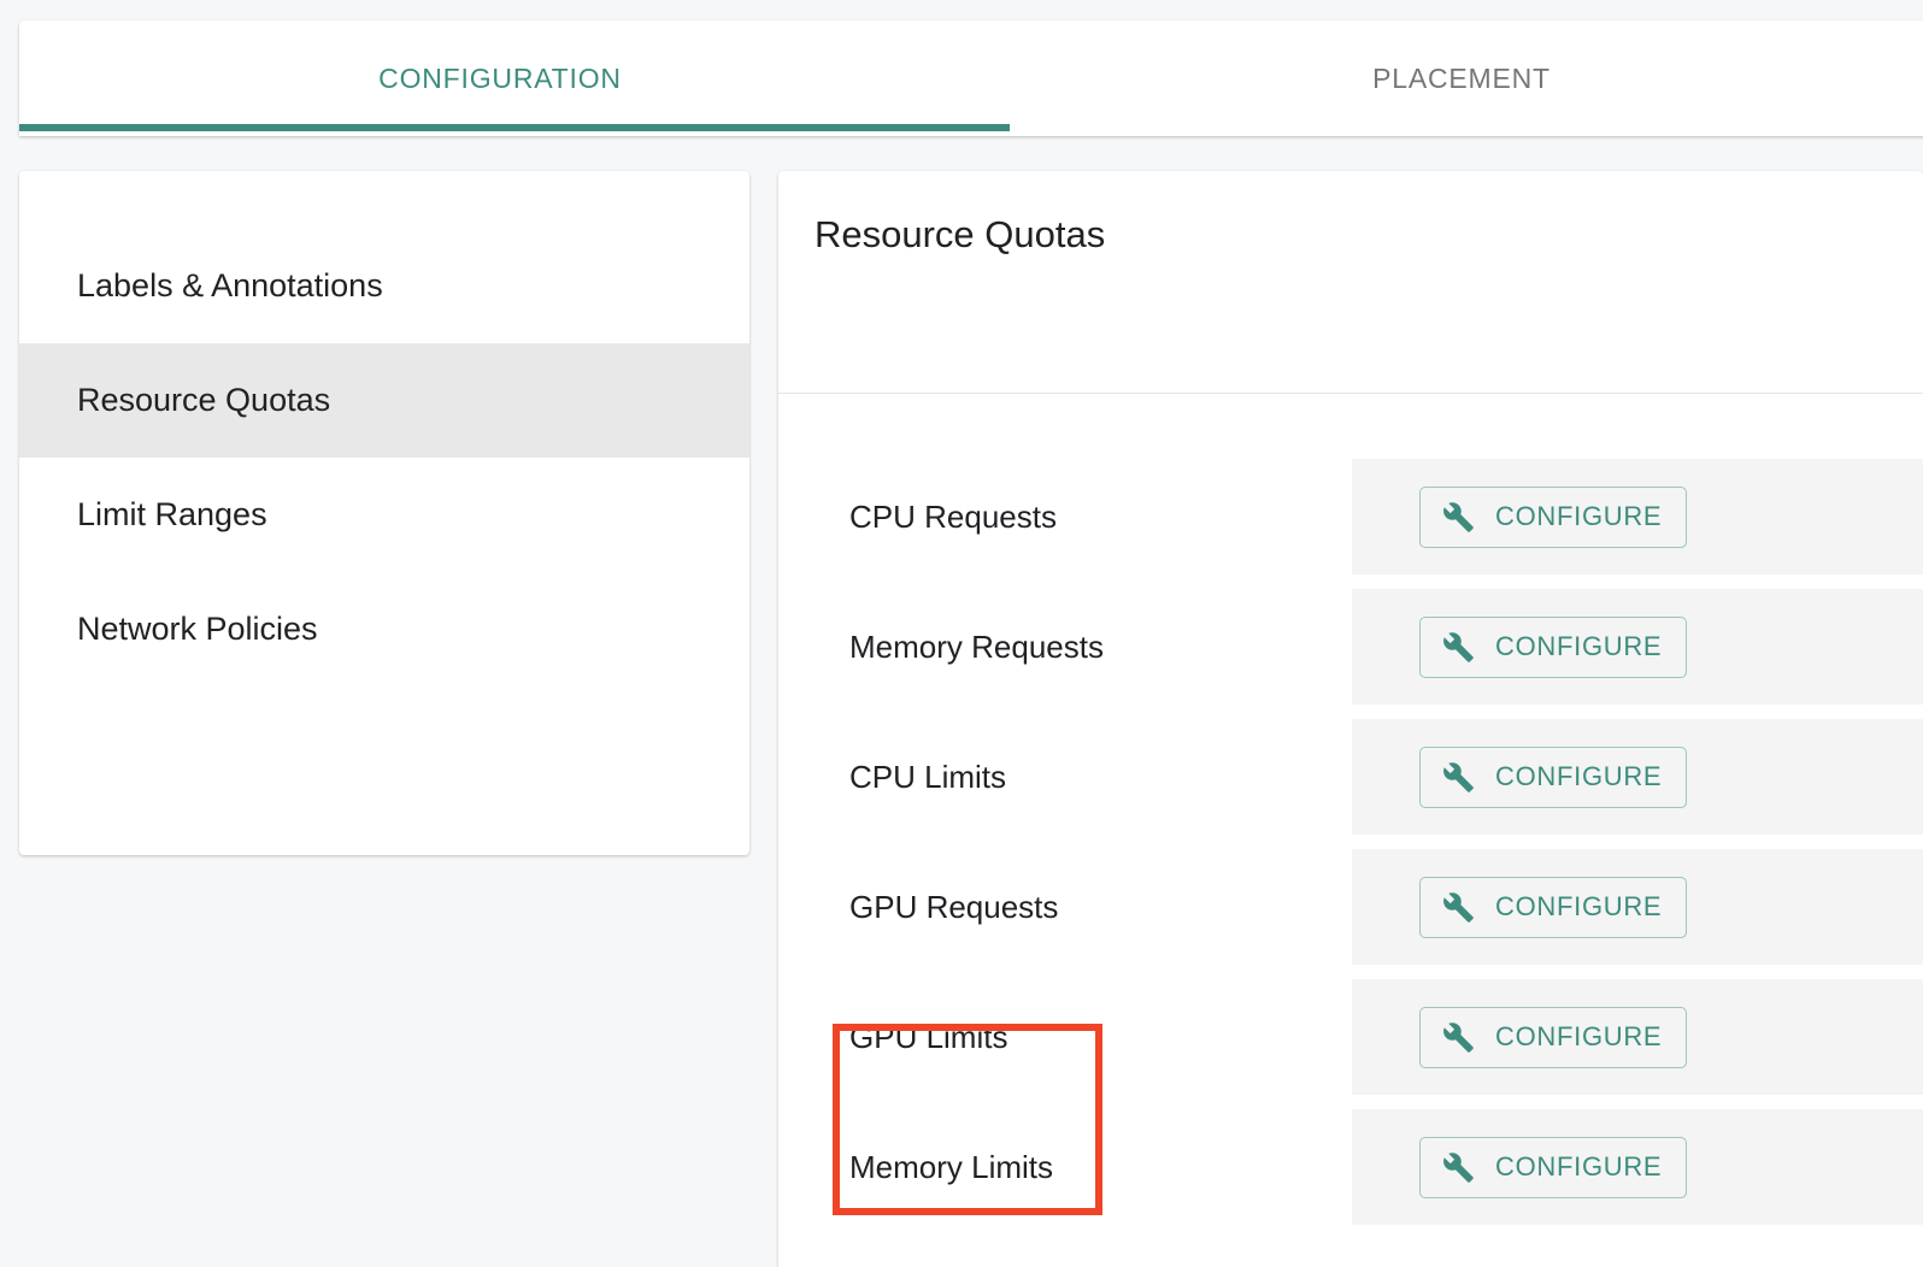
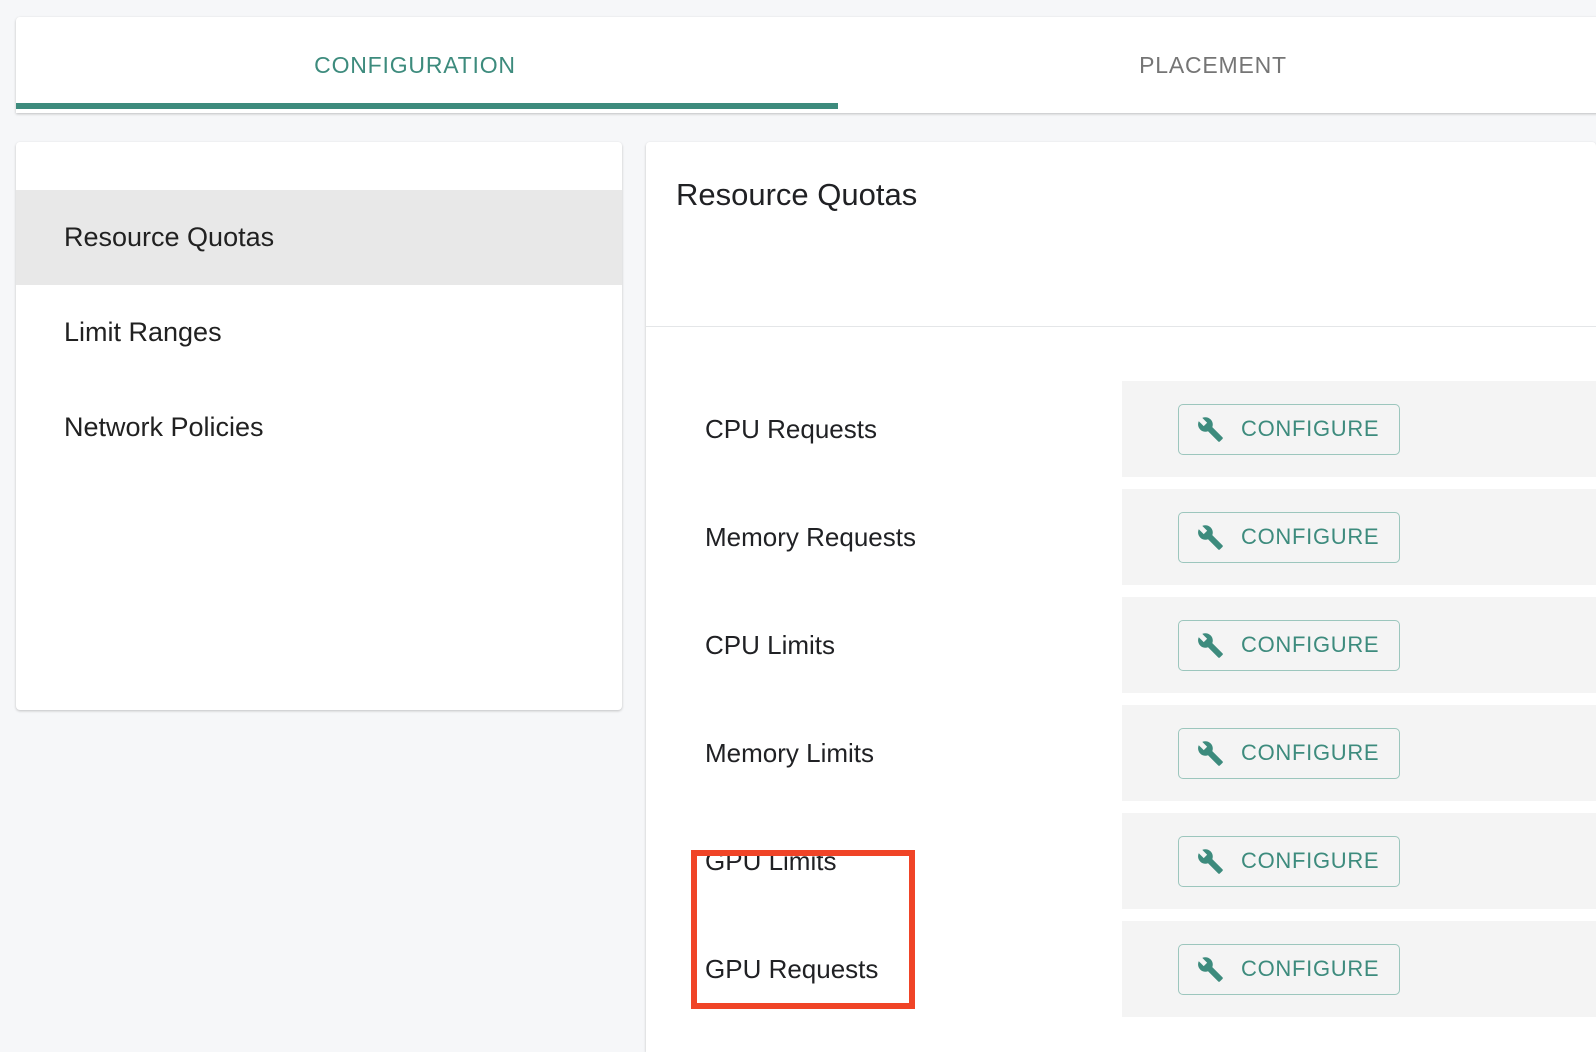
  CONFIGURATION
  PLACEMENT
- Labels & Annotations
  Resource Quotas
  Limit Ranges
  Network Policies
  Resource Quotas
  CPU Requests
  CONFIGURE
  Memory Requests
  CONFIGURE
  CPU Limits
  CONFIGURE
- GPU Requests
+ Memory Limits
  CONFIGURE
  GPU Limits
  CONFIGURE
- Memory Limits
+ GPU Requests
  CONFIGURE
